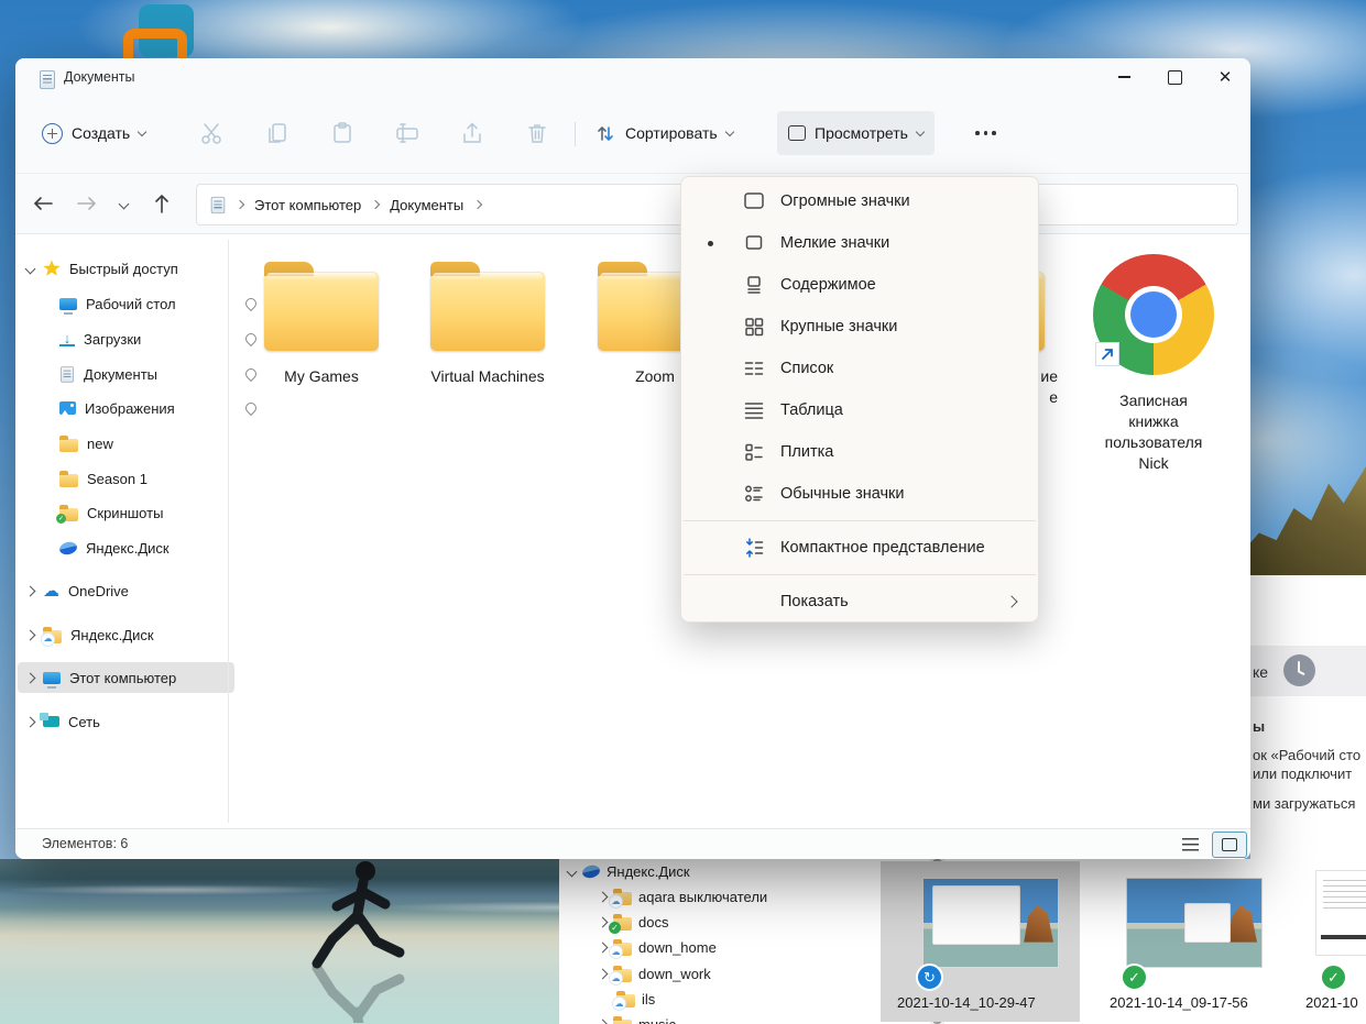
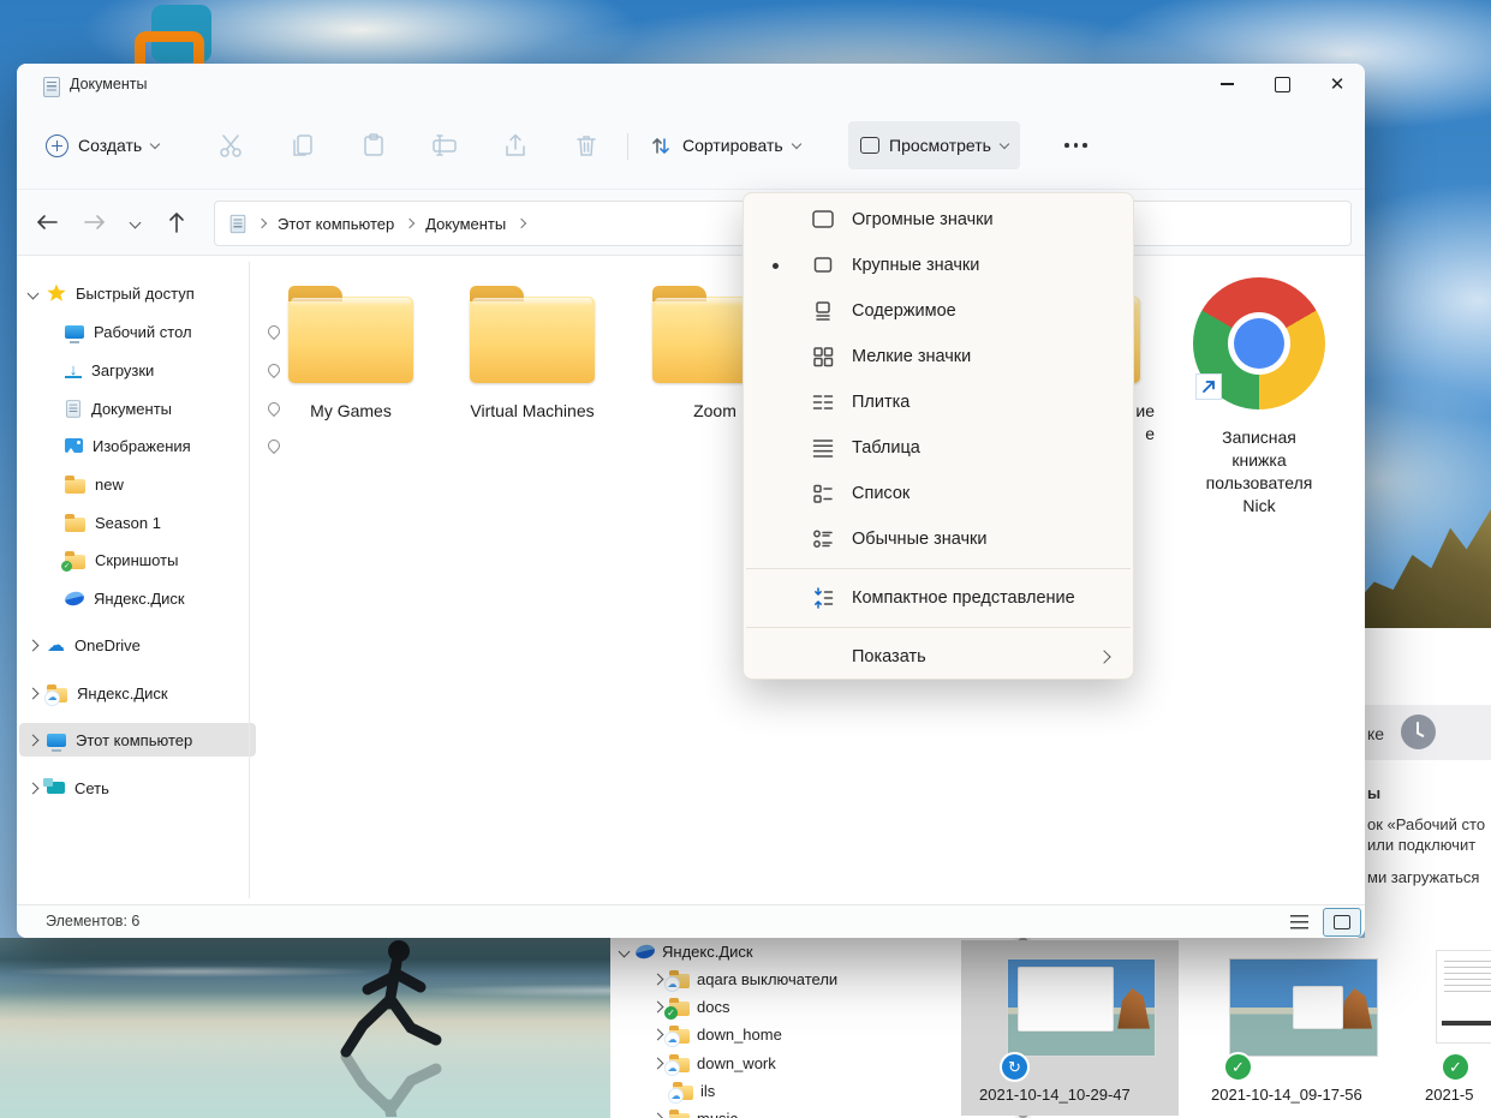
  Яндекс.Диск
  ☁
  aqara выключатели
  ✓
  docs
  ☁
  down_home
  ☁
  down_work
  ☁
  ils
  ↻
  2021-10-14_10-29-47
  ✓
  2021-10-14_09-17-56
  ✓
- 2021-10
+ 2021-5
  ке
  ы
  ок «Рабочий сто
  или подключит
  ми загружаться
  Документы
  ✕
  Создать
  Сортировать
  Просмотреть
  Этот компьютер
  Документы
  Быстрый доступ
  Рабочий стол
  ↓
  Загрузки
  Документы
  Изображения
  new
  Season 1
  Скриншоты
  Яндекс.Диск
  ☁
  OneDrive
  ☁
  Яндекс.Диск
  Этот компьютер
  Сеть
  My Games
  Virtual Machines
  Zoom
  ие
  е
  Записная
  книжка
  пользователя
  Nick
  Элементов: 6
  Огромные значки
- Мелкие значки
+ Крупные значки
  Содержимое
- Крупные значки
+ Мелкие значки
- Список
+ Плитка
  Таблица
- Плитка
+ Список
  Обычные значки
  Компактное представление
  Показать
